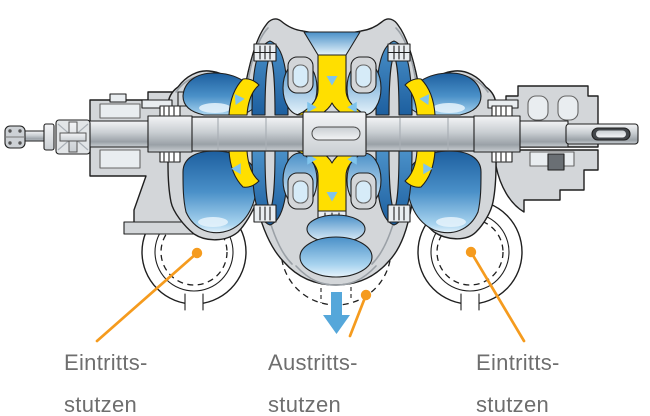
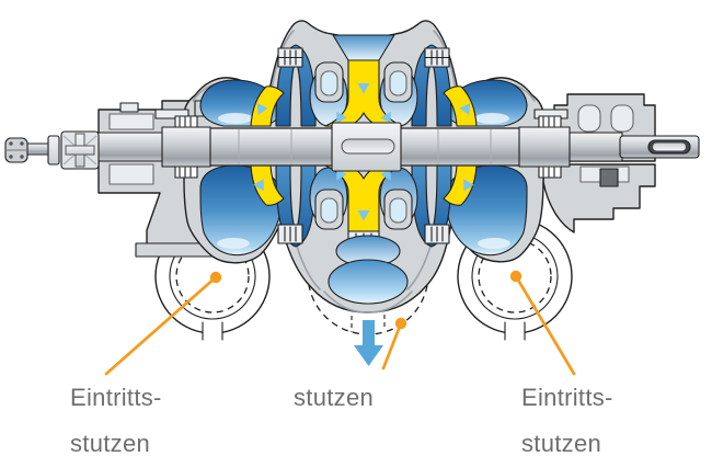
  Eintritts-
  stutzen
- Austritts-
  stutzen
  Eintritts-
  stutzen
